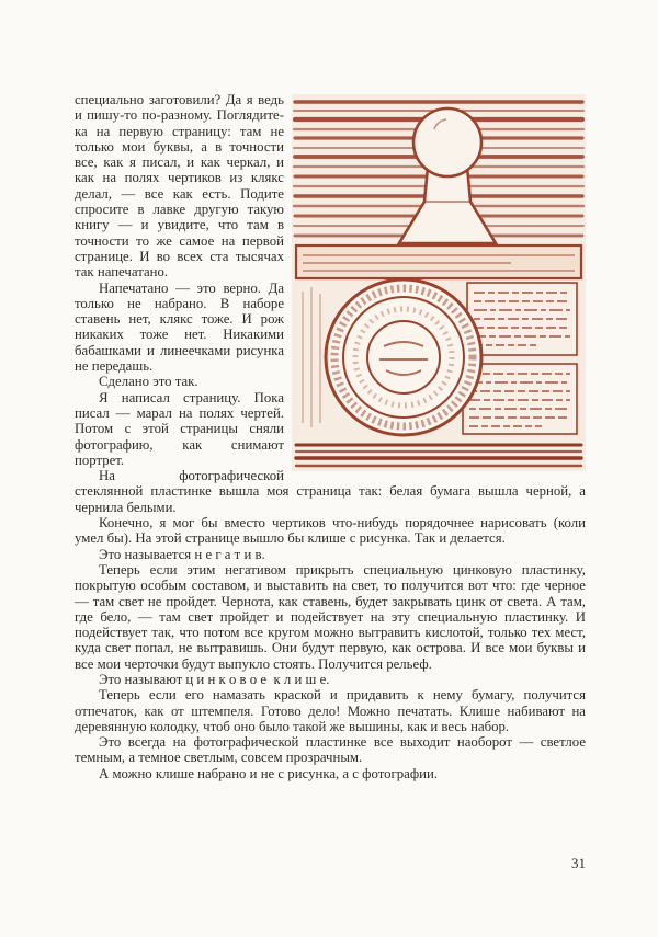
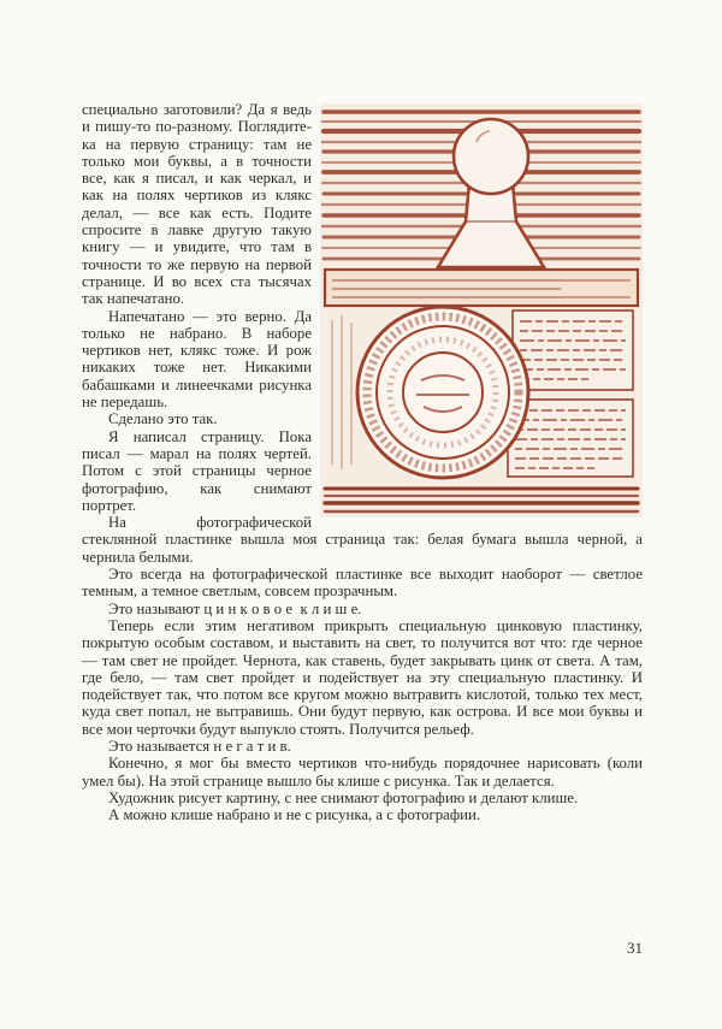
- специально заготовили? Да я ведь и пишу-то по-разному. Поглядите-ка на первую страницу: там не только мои буквы, а в точности все, как я писал, и как черкал, и как на полях чертиков из клякс делал, — все как есть. Подите спросите в лавке другую такую книгу — и увидите, что там в точности то же самое на первой странице. И во всех ста тысячах так напечатано.
+ специально заготовили? Да я ведь и пишу-то по-разному. Поглядите-ка на первую страницу: там не только мои буквы, а в точности все, как я писал, и как черкал, и как на полях чертиков из клякс делал, — все как есть. Подите спросите в лавке другую такую книгу — и увидите, что там в точности то же первую на первой странице. И во всех ста тысячах так напечатано.
- Напечатано — это верно. Да только не набрано. В наборе ставень нет, клякс тоже. И рож никаких тоже нет. Никакими бабашками и линеечками рисунка не передашь.
+ Напечатано — это верно. Да только не набрано. В наборе чертиков нет, клякс тоже. И рож никаких тоже нет. Никакими бабашками и линеечками рисунка не передашь.
  Сделано это так.
- Я написал страницу. Пока писал — марал на полях чертей. Потом с этой страницы сняли фотографию, как снимают портрет.
+ Я написал страницу. Пока писал — марал на полях чертей. Потом с этой страницы черное фотографию, как снимают портрет.
  На фотографической стеклянной пластинке вышла моя страница так: белая бумага вышла черной, а чернила белыми.
- Конечно, я мог бы вместо чертиков что-нибудь порядочнее нарисовать (коли умел бы). На этой странице вышло бы клише с рисунка. Так и делается.
+ Это всегда на фотографической пластинке все выходит наоборот — светлое темным, а темное светлым, совсем прозрачным.
- Это называется н е г а т и в.
+ Это называют ц и н к о в о е к л и ш е.
  Теперь если этим негативом прикрыть специальную цинковую пластинку, покрытую особым составом, и выставить на свет, то получится вот что: где черное — там свет не пройдет. Чернота, как ставень, будет закрывать цинк от света. А там, где бело, — там свет пройдет и подействует на эту специальную пластинку. И подействует так, что потом все кругом можно вытравить кислотой, только тех мест, куда свет попал, не вытравишь. Они будут первую, как острова. И все мои буквы и все мои черточки будут выпукло стоять. Получится рельеф.
- Это называют ц и н к о в о е к л и ш е.
+ Это называется н е г а т и в.
- Теперь если его намазать краской и придавить к нему бумагу, получится отпечаток, как от штемпеля. Готово дело! Можно печатать. Клише набивают на деревянную колодку, чтоб оно было такой же вышины, как и весь набор.
- Это всегда на фотографической пластинке все выходит наоборот — светлое темным, а темное светлым, совсем прозрачным.
+ Конечно, я мог бы вместо чертиков что-нибудь порядочнее нарисовать (коли умел бы). На этой странице вышло бы клише с рисунка. Так и делается.
+ Художник рисует картину, с нее снимают фотографию и делают клише.
  А можно клише набрано и не с рисунка, а с фотографии.
  31
